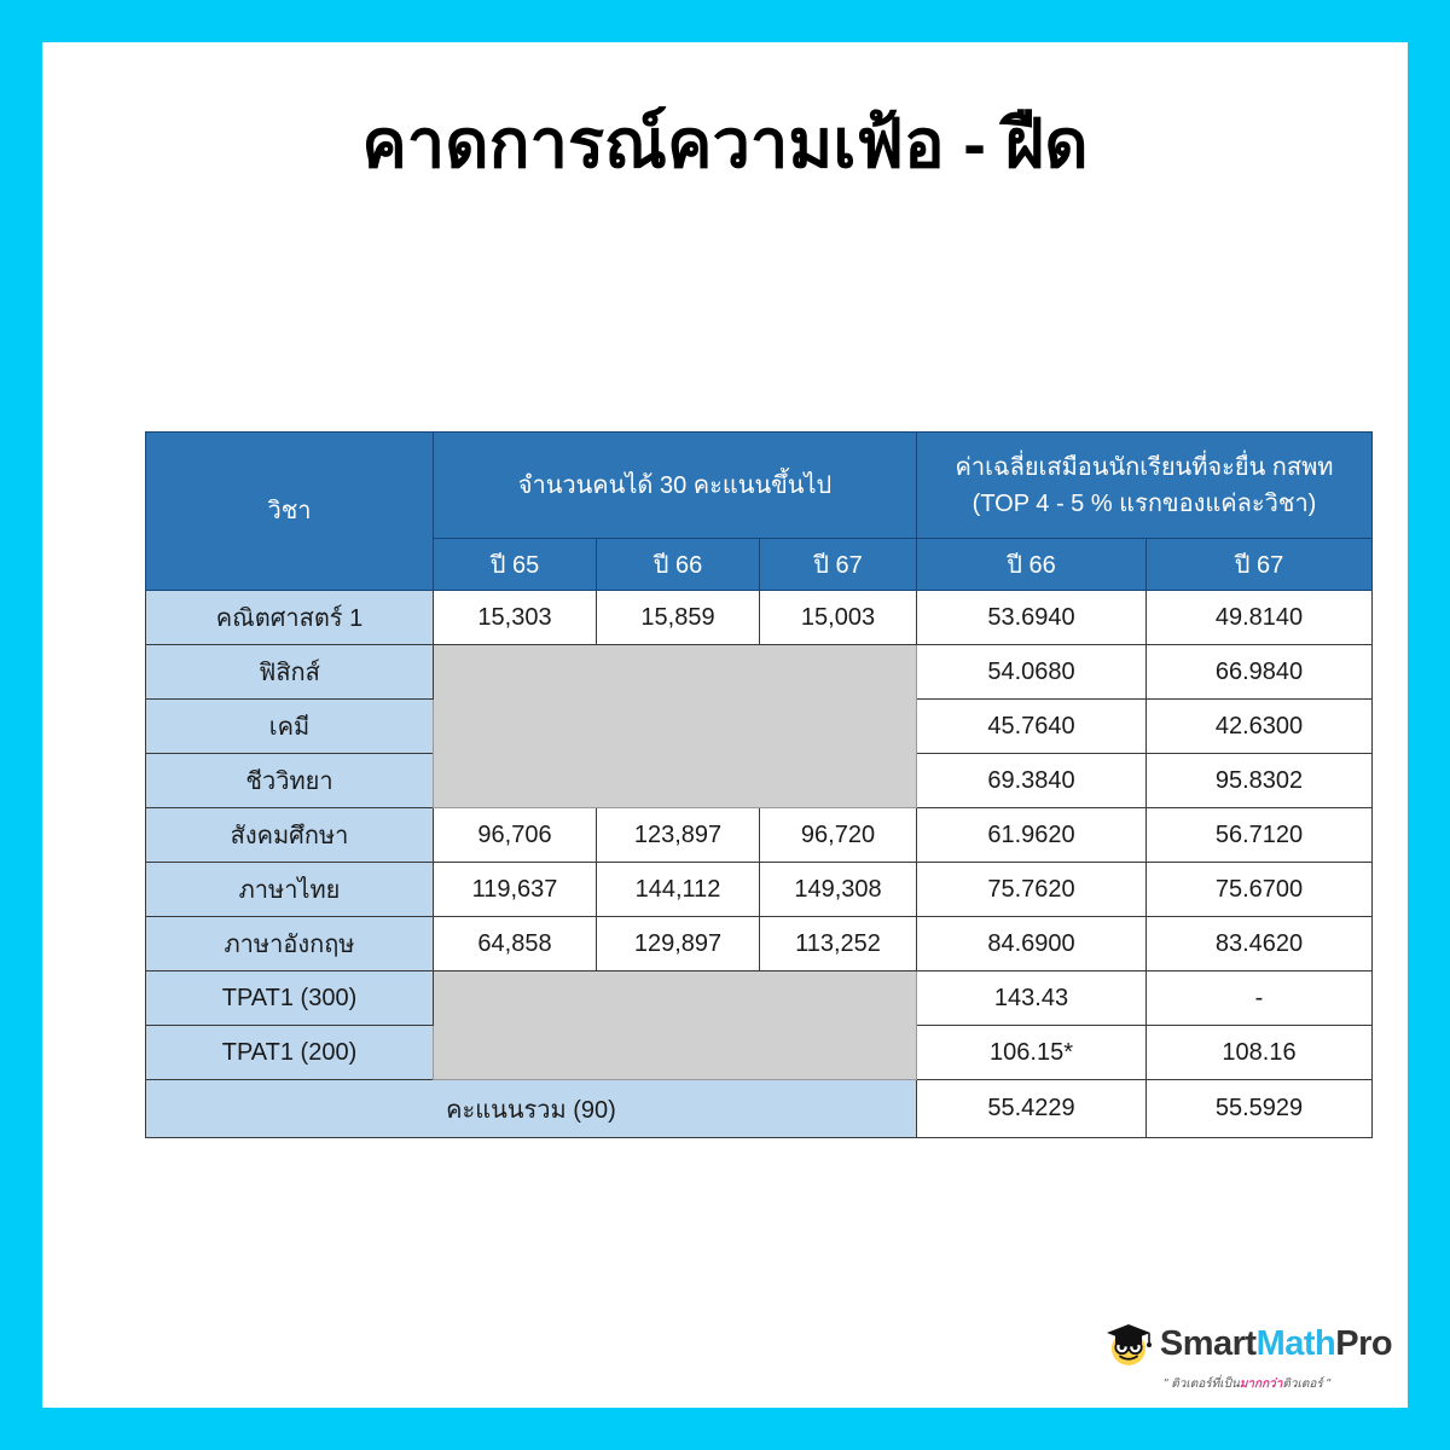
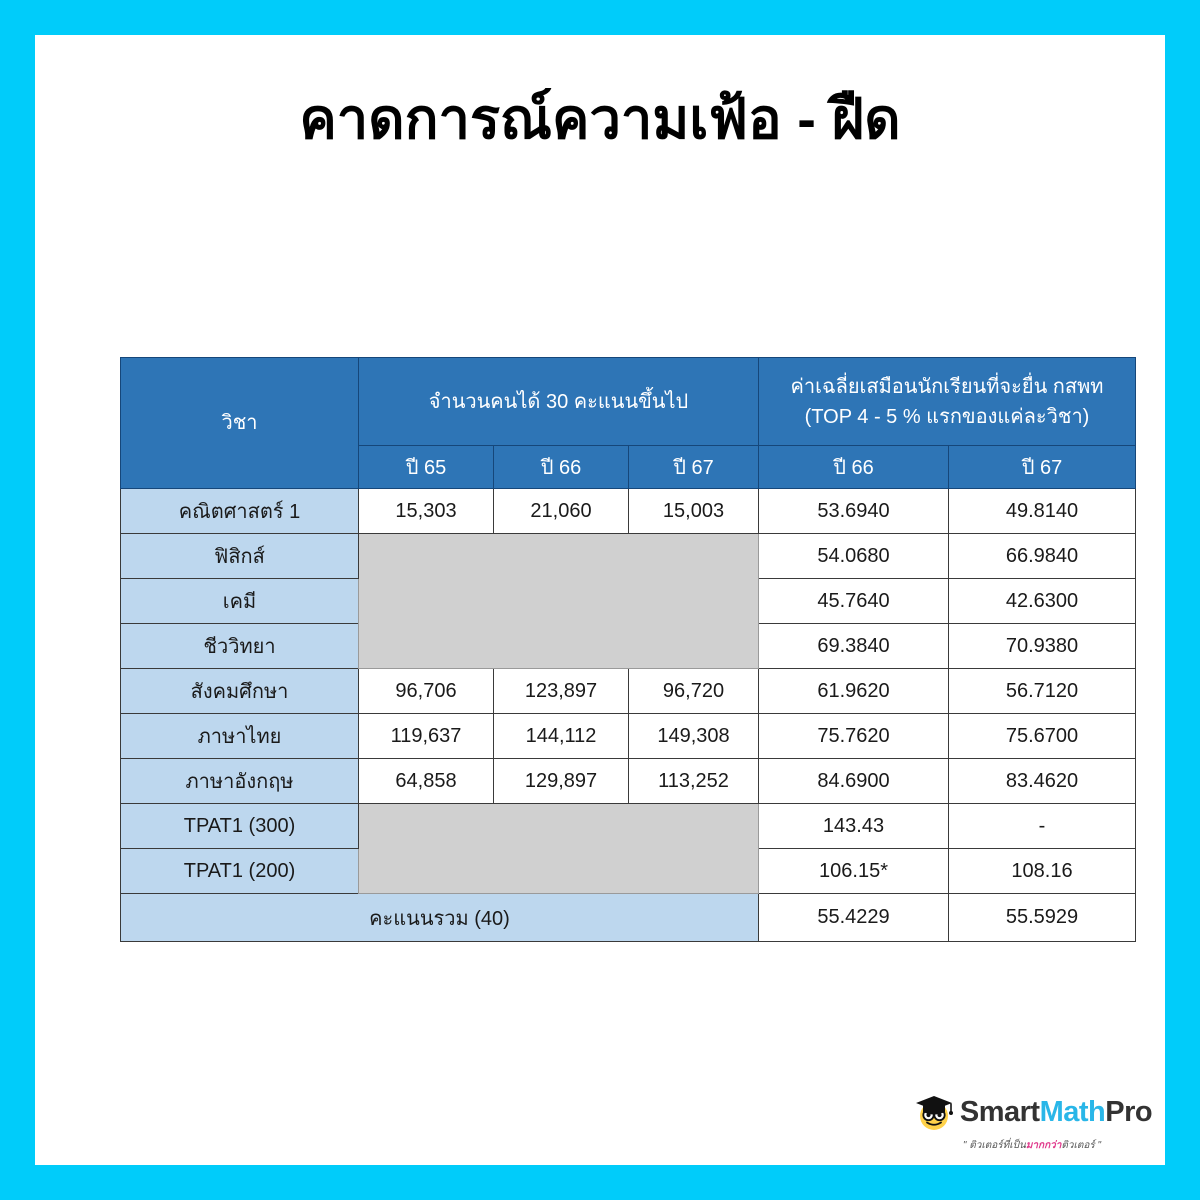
  คาดการณ์ความเฟ้อ - ฝืด
  วิชา	จำนวนคนได้ 30 คะแนนขึ้นไป	ค่าเฉลี่ยเสมือนนักเรียนที่จะยื่น กสพท (TOP 4 - 5 % แรกของแค่ละวิชา)
  ปี 65	ปี 66	ปี 67	ปี 66	ปี 67
- คณิตศาสตร์ 1	15,303	15,859	15,003	53.6940	49.8140
+ คณิตศาสตร์ 1	15,303	21,060	15,003	53.6940	49.8140
  ฟิสิกส์		54.0680	66.9840
  เคมี	45.7640	42.6300
- ชีววิทยา	69.3840	95.8302
+ ชีววิทยา	69.3840	70.9380
  สังคมศึกษา	96,706	123,897	96,720	61.9620	56.7120
  ภาษาไทย	119,637	144,112	149,308	75.7620	75.6700
  ภาษาอังกฤษ	64,858	129,897	113,252	84.6900	83.4620
  TPAT1 (300)		143.43	-
  TPAT1 (200)	106.15*	108.16
- คะแนนรวม (90)	55.4229	55.5929
+ คะแนนรวม (40)	55.4229	55.5929
  SmartMathPro
  " ติวเตอร์ที่เป็นมากกว่าติวเตอร์ "
